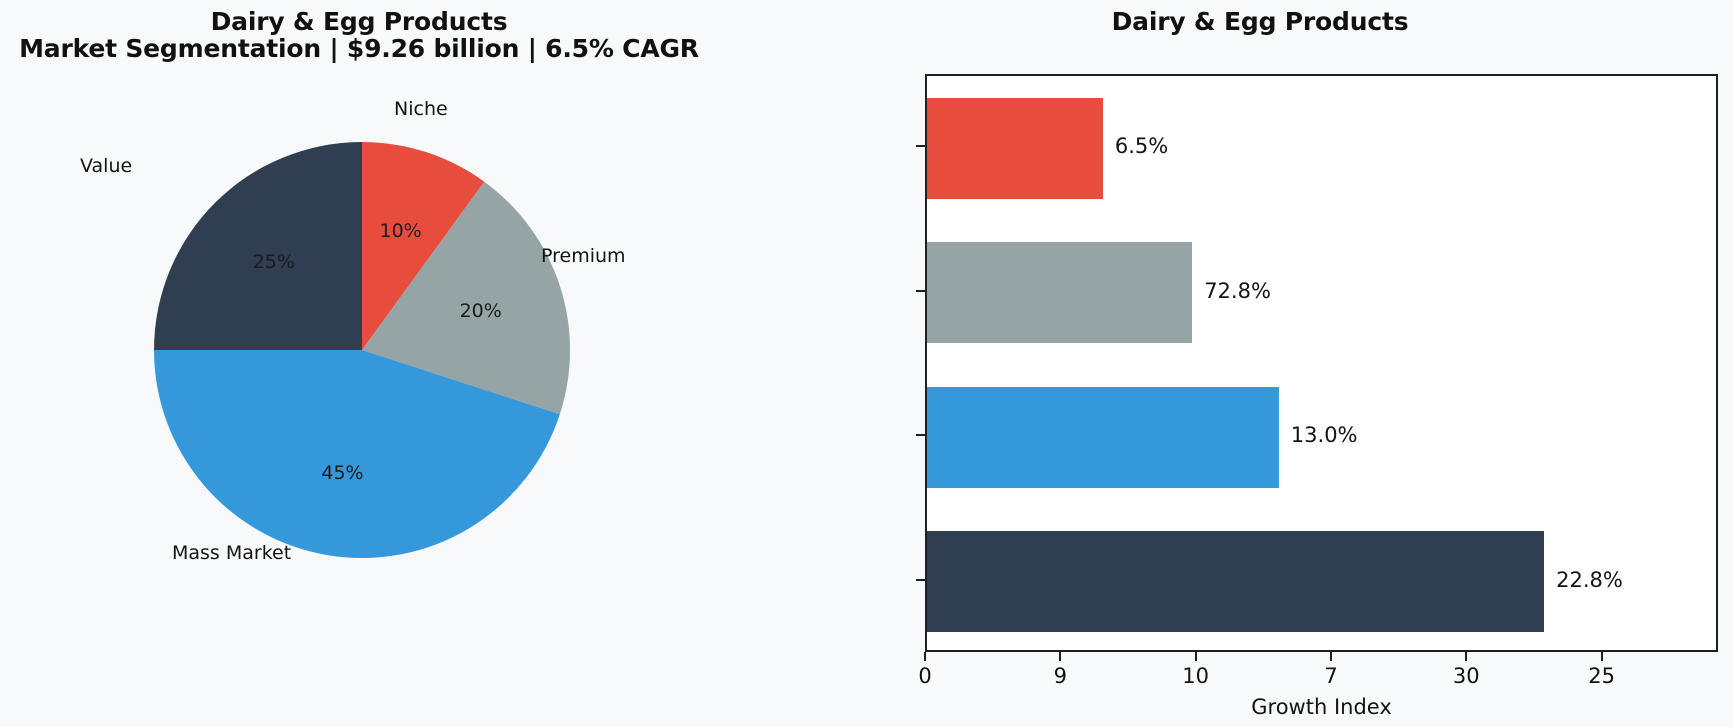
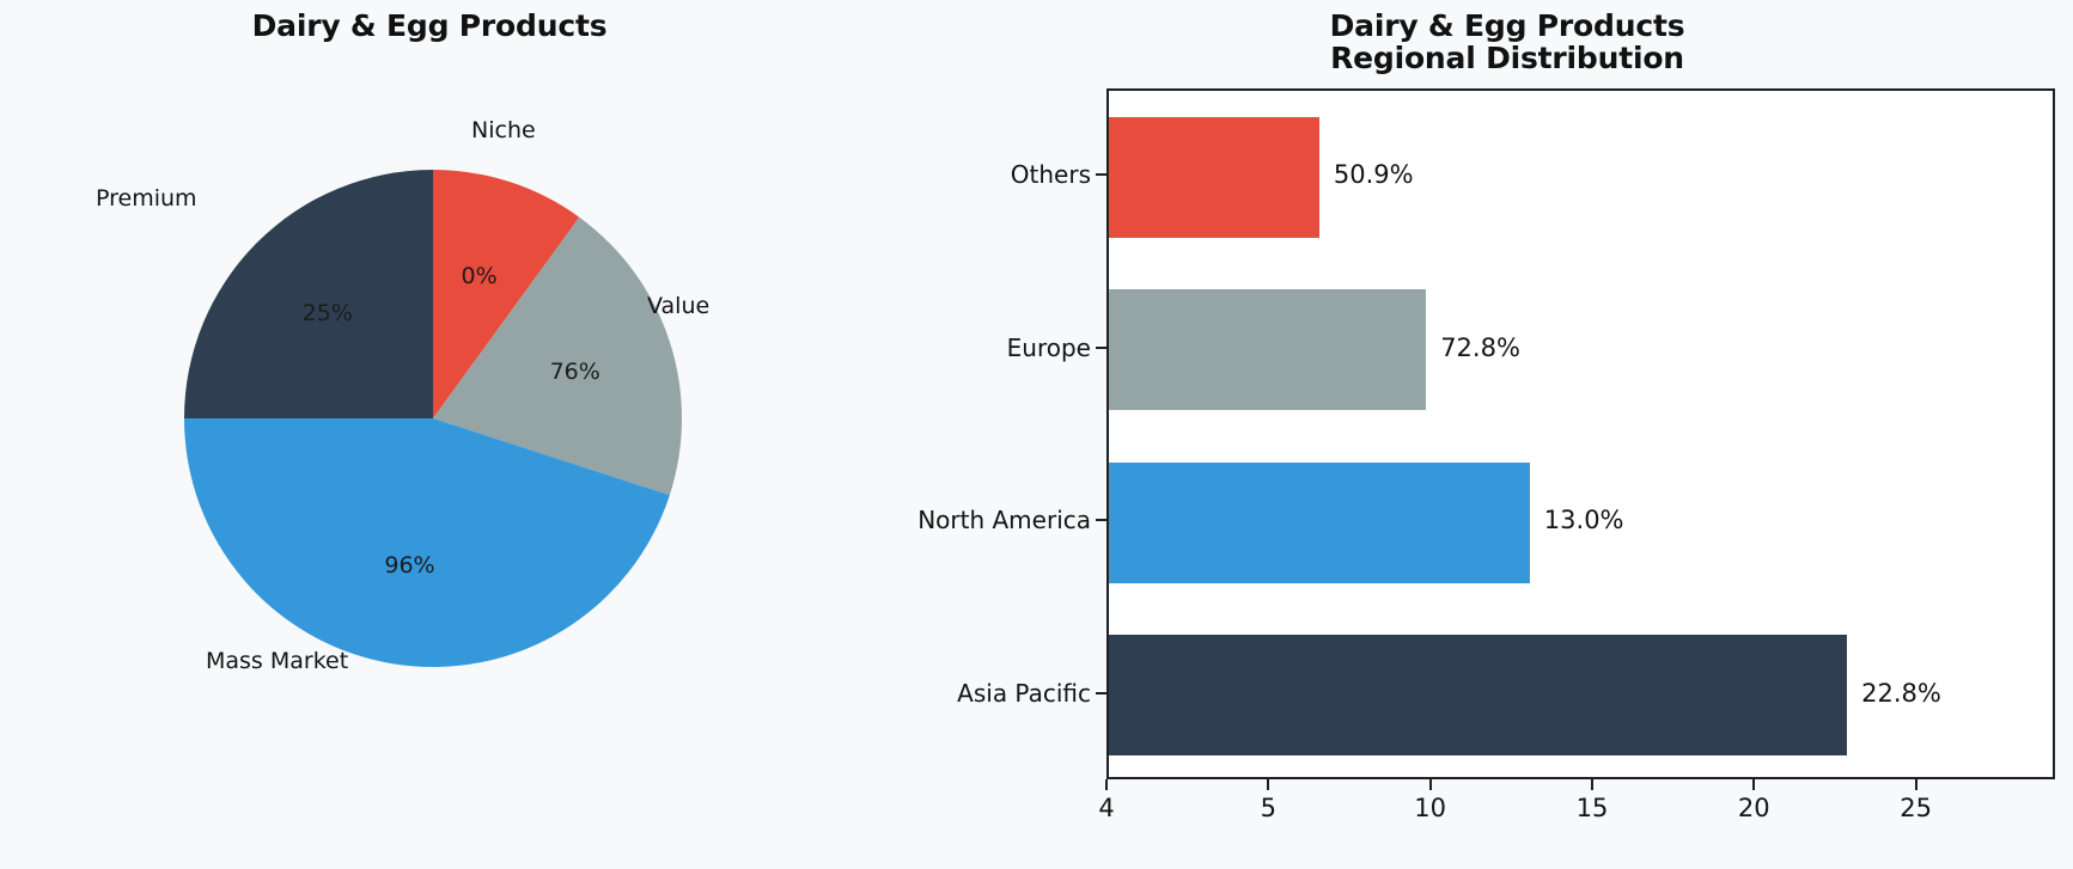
  Dairy & Egg Products
- Market Segmentation | $9.26 billion | 6.5% CAGR
  Dairy & Egg Products
+ Regional Distribution
- 10%
+ 0%
- 20%
+ 76%
- 45%
+ 96%
  25%
  Niche
- Premium
+ Value
  Mass Market
- Value
+ Premium
  22.8%
  13.0%
  72.8%
- 6.5%
+ 50.9%
+ Asia Pacific
+ North America
+ Europe
+ Others
- 0
+ 4
- 9
+ 5
  10
- 7
+ 15
- 30
+ 20
  25
- Growth Index
